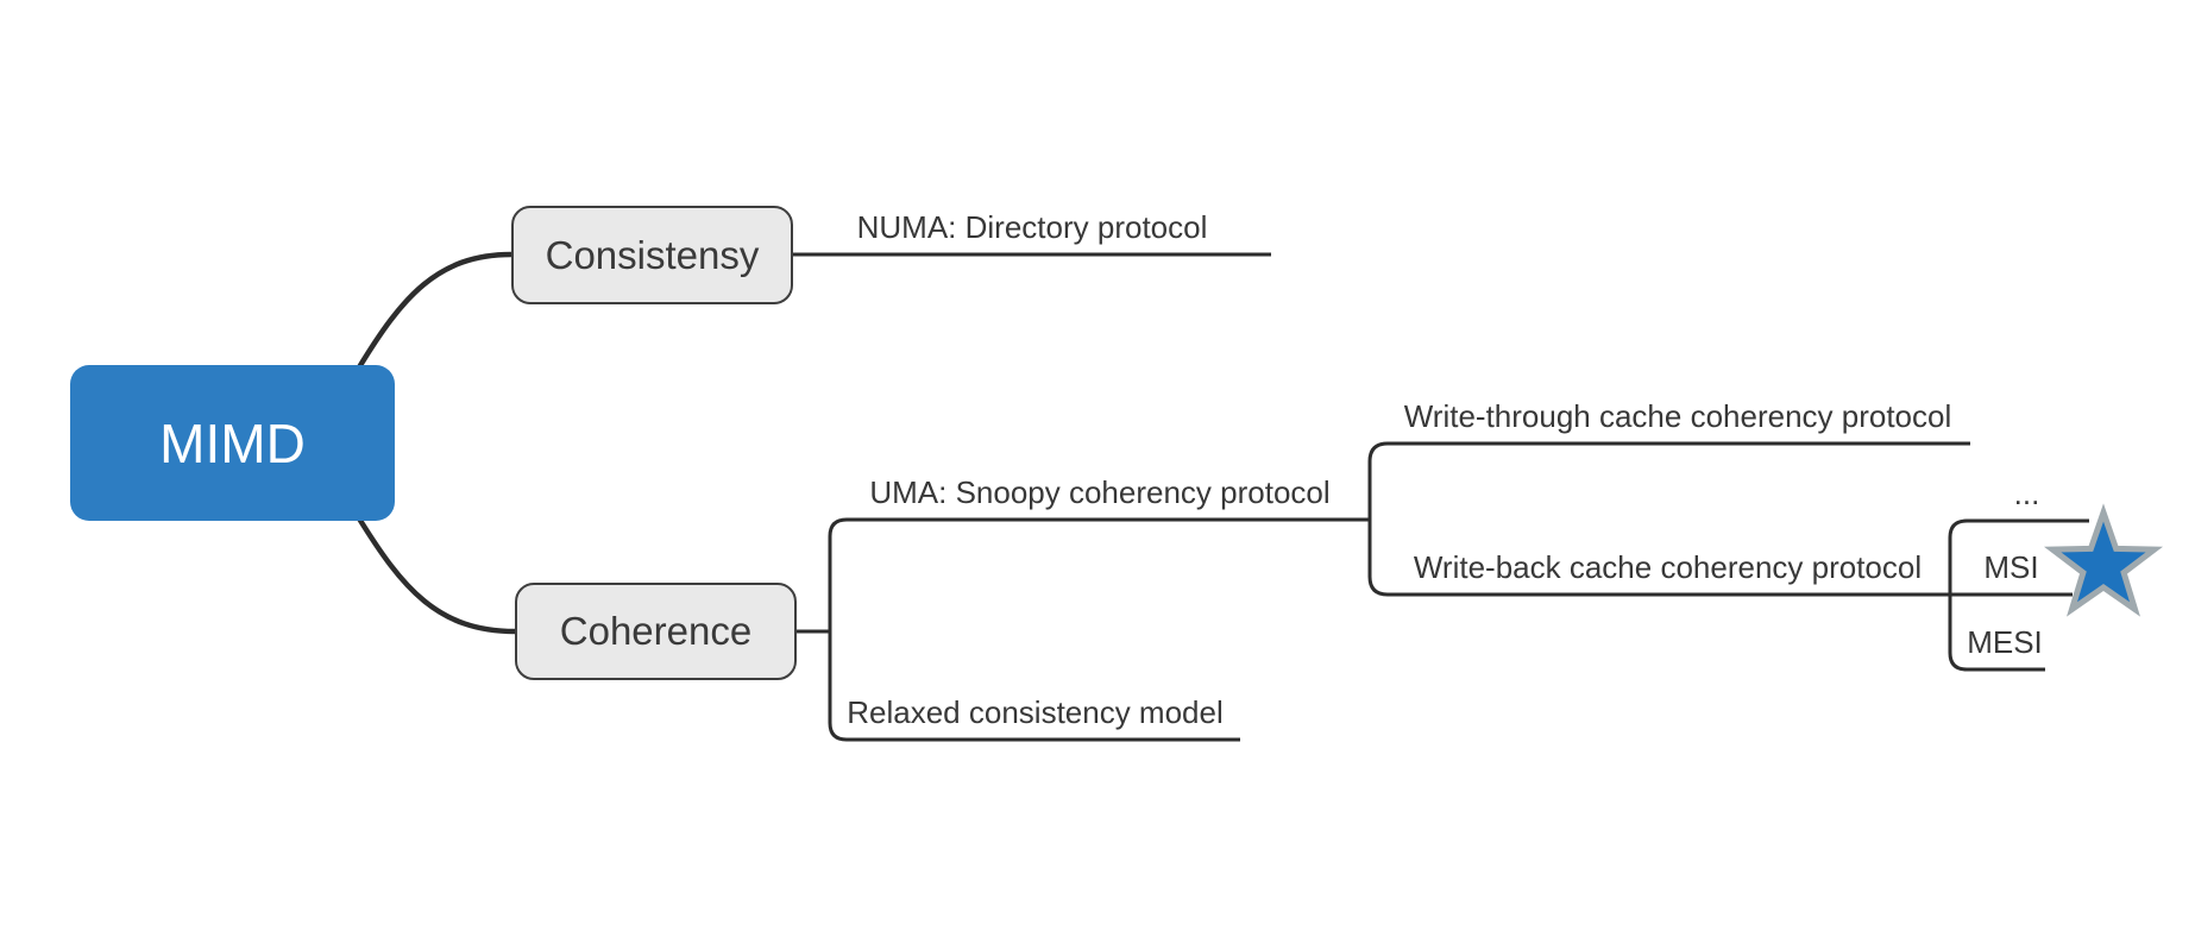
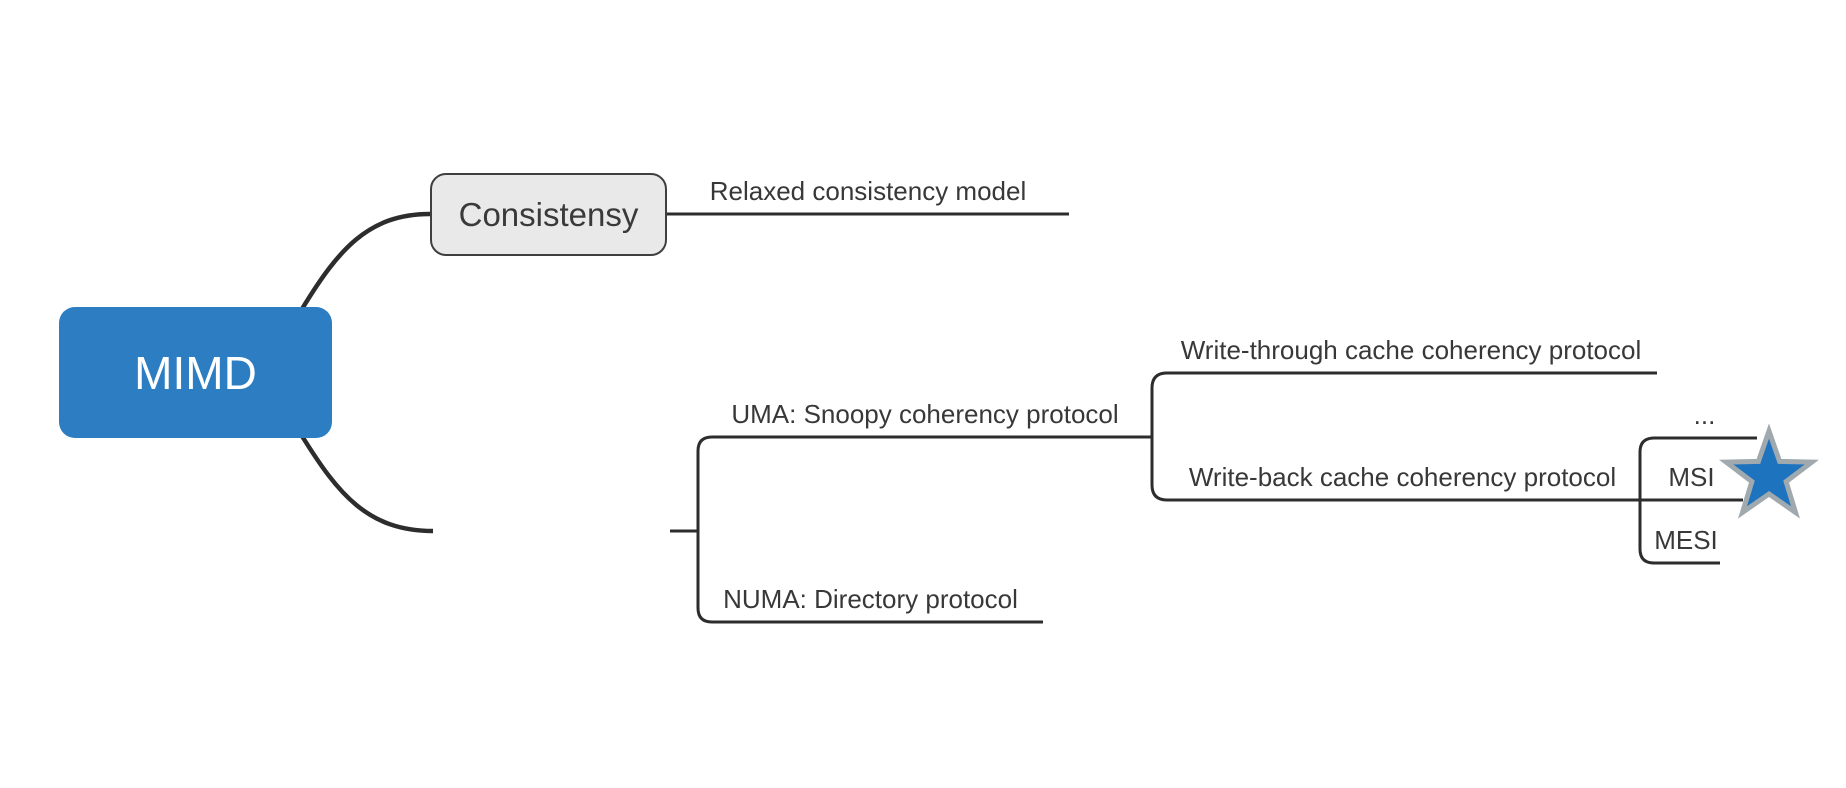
  MIMD
  Consistensy
- Coherence
- NUMA: Directory protocol
+ Relaxed consistency model
  UMA: Snoopy coherency protocol
- Relaxed consistency model
+ NUMA: Directory protocol
  Write-through cache coherency protocol
  Write-back cache coherency protocol
  ...
  MSI
  MESI
